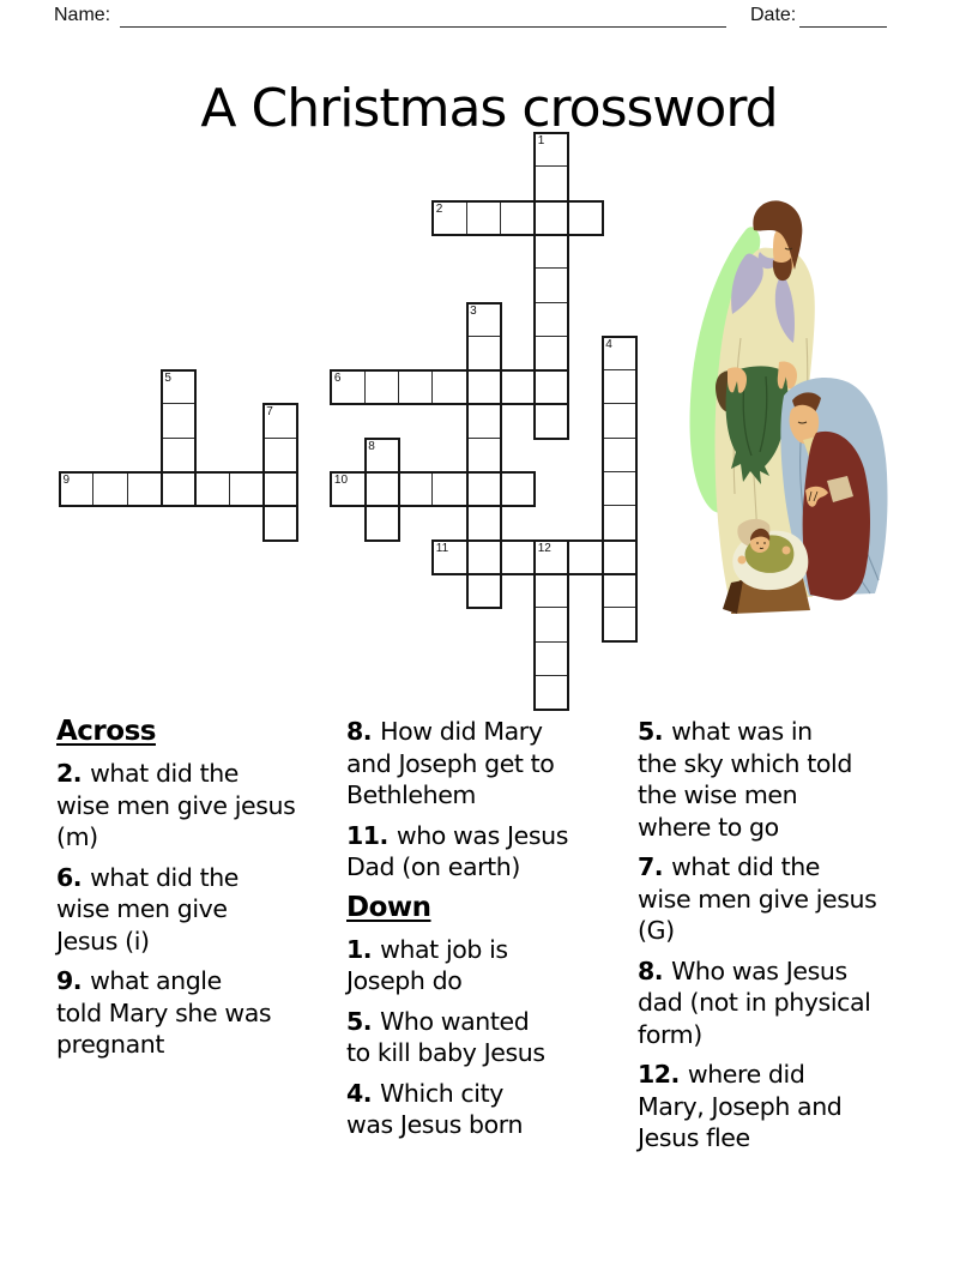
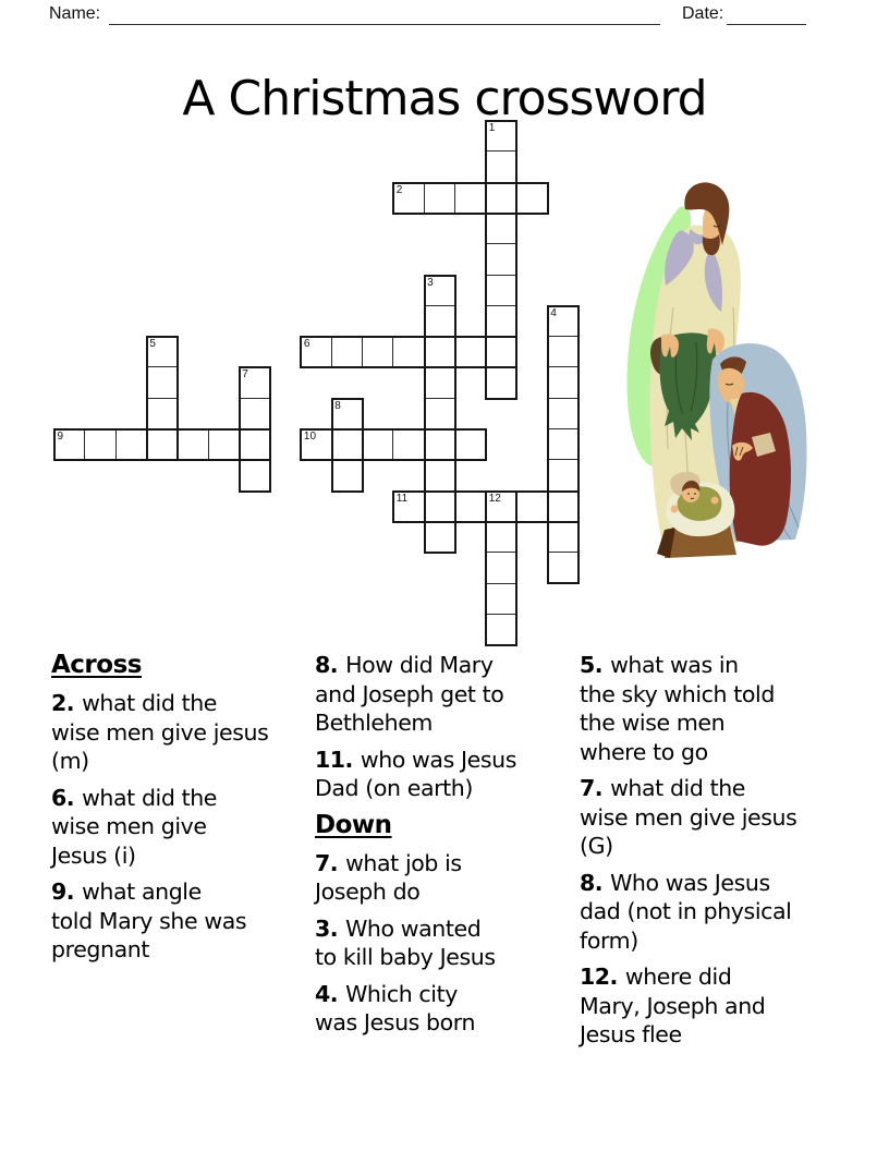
  Name:
  Date:
  A Christmas crossword
  1
  2
  3
  4
  5
  6
  7
  8
  9
  10
  11
  12
  Across
  2. what did the
  wise men give jesus
  (m)
  6. what did the
  wise men give
  Jesus (i)
  9. what angle
  told Mary she was
  pregnant
  8. How did Mary
  and Joseph get to
  Bethlehem
  11. who was Jesus
  Dad (on earth)
  Down
- 1. what job is
+ 7. what job is
  Joseph do
- 5. Who wanted
+ 3. Who wanted
  to kill baby Jesus
  4. Which city
  was Jesus born
  5. what was in
  the sky which told
  the wise men
  where to go
  7. what did the
  wise men give jesus
  (G)
  8. Who was Jesus
  dad (not in physical
  form)
  12. where did
  Mary, Joseph and
  Jesus flee
